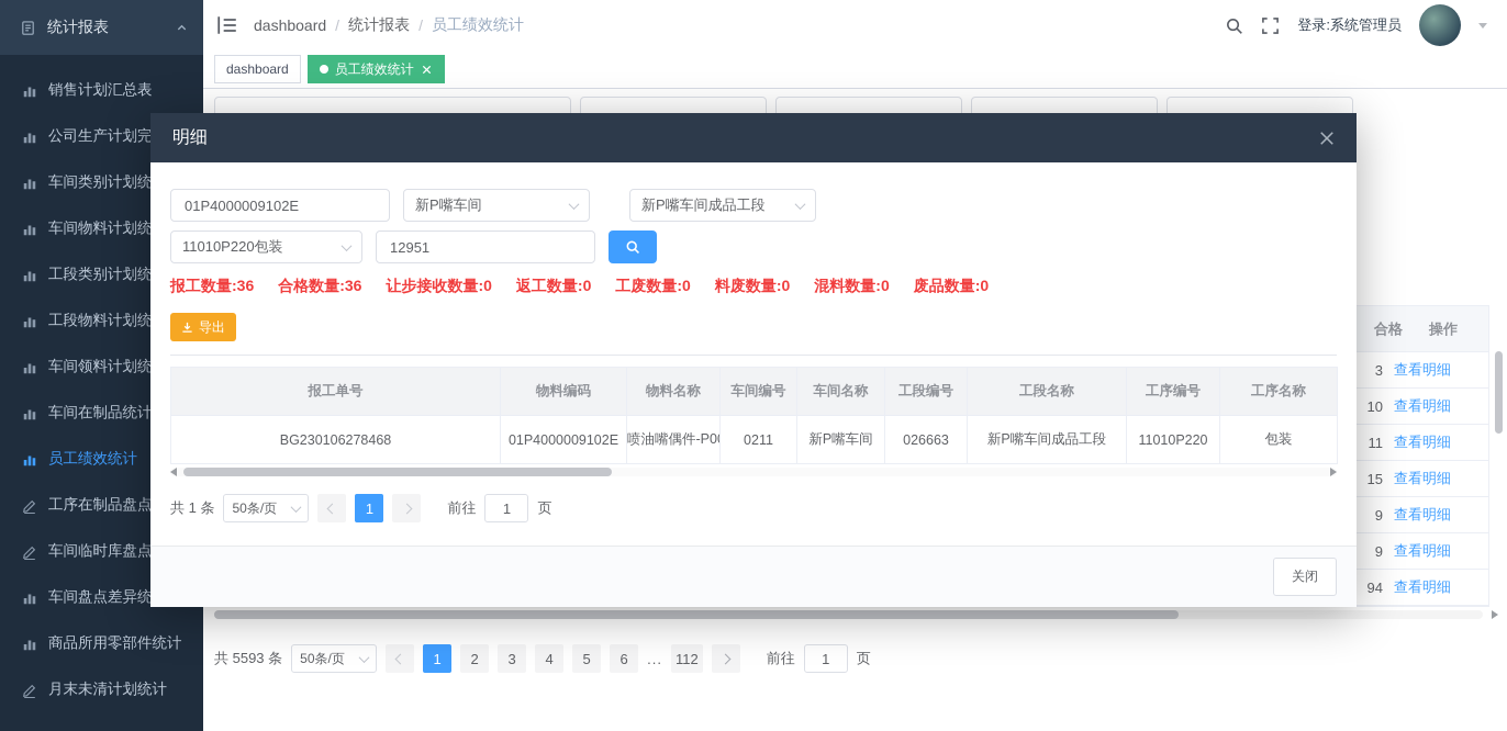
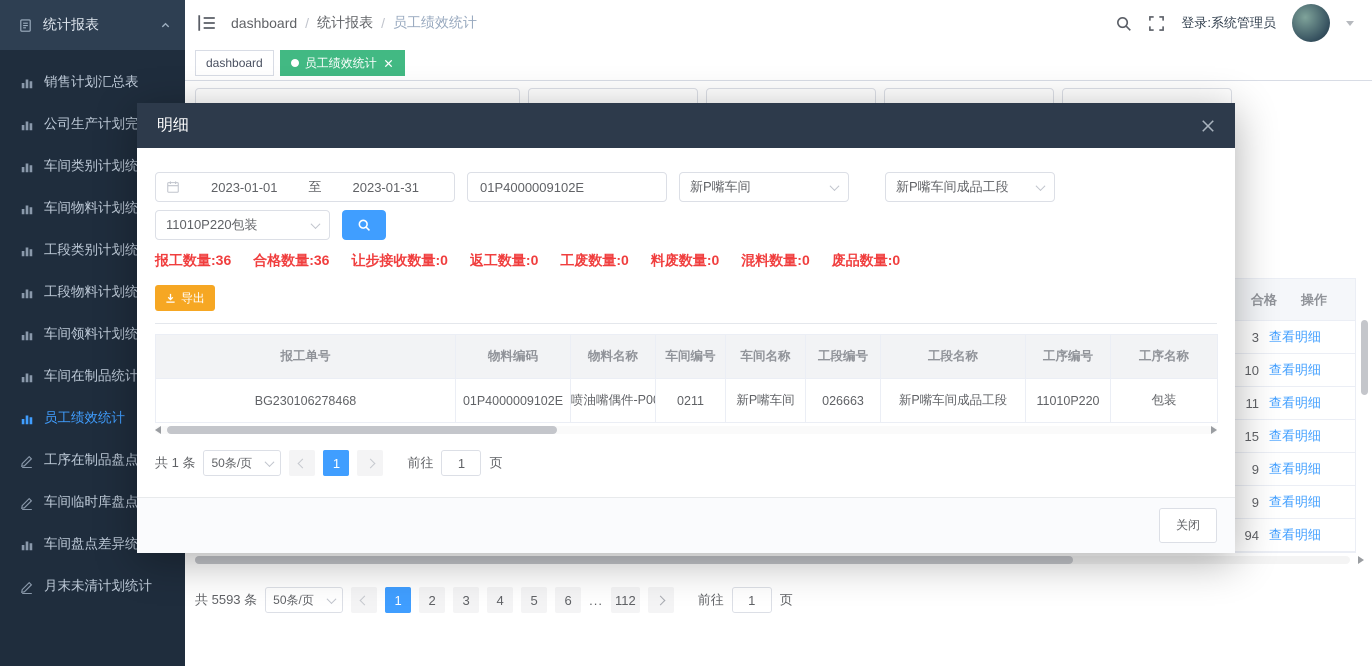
  统计报表
  销售计划汇总表
  公司生产计划完
  车间类别计划统
  车间物料计划统
  工段类别计划统
  工段物料计划统
  车间领料计划统
  车间在制品统计
  员工绩效统计
  工序在制品盘点
  车间临时库盘点
  车间盘点差异统
- 商品所用零部件统计
  月末未清计划统计
  dashboard
  /
  统计报表
  /
  员工绩效统计
  登录:系统管理员
  dashboard
  员工绩效统计
  合格
  操作
  3
  查看明细
  10
  查看明细
  11
  查看明细
  15
  查看明细
  9
  查看明细
  9
  查看明细
  94
  查看明细
  共 5593 条
  50条/页
  1
  2
  3
  4
  5
  6
  ...
  112
  前往
  1
  页
  明细
+ 2023-01-01
+ 至
+ 2023-01-31
  01P4000009102E
  新P嘴车间
  新P嘴车间成品工段
  11010P220包装
- 12951
  报工数量:36
  合格数量:36
  让步接收数量:0
  返工数量:0
  工废数量:0
  料废数量:0
  混料数量:0
  废品数量:0
  导出
  报工单号	物料编码	物料名称	车间编号	车间名称	工段编号	工段名称	工序编号	工序名称
  BG230106278468	01P4000009102E	喷油嘴偶件-P0	0211	新P嘴车间	026663	新P嘴车间成品工段	11010P220	包装
  共 1 条
  50条/页
  1
  前往
  1
  页
  关闭
